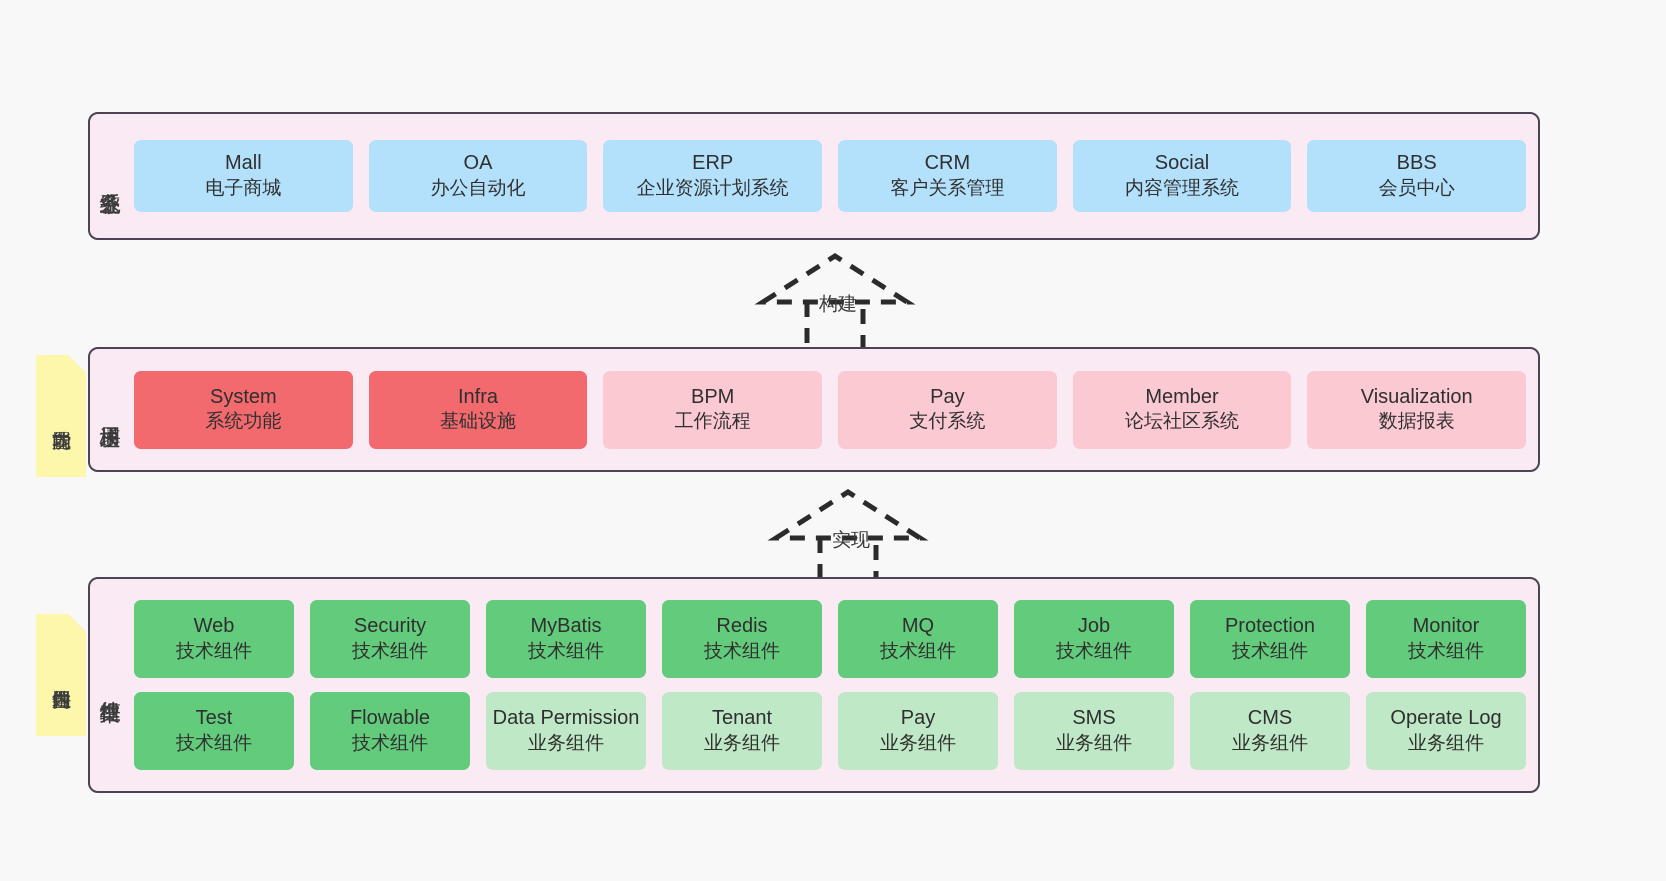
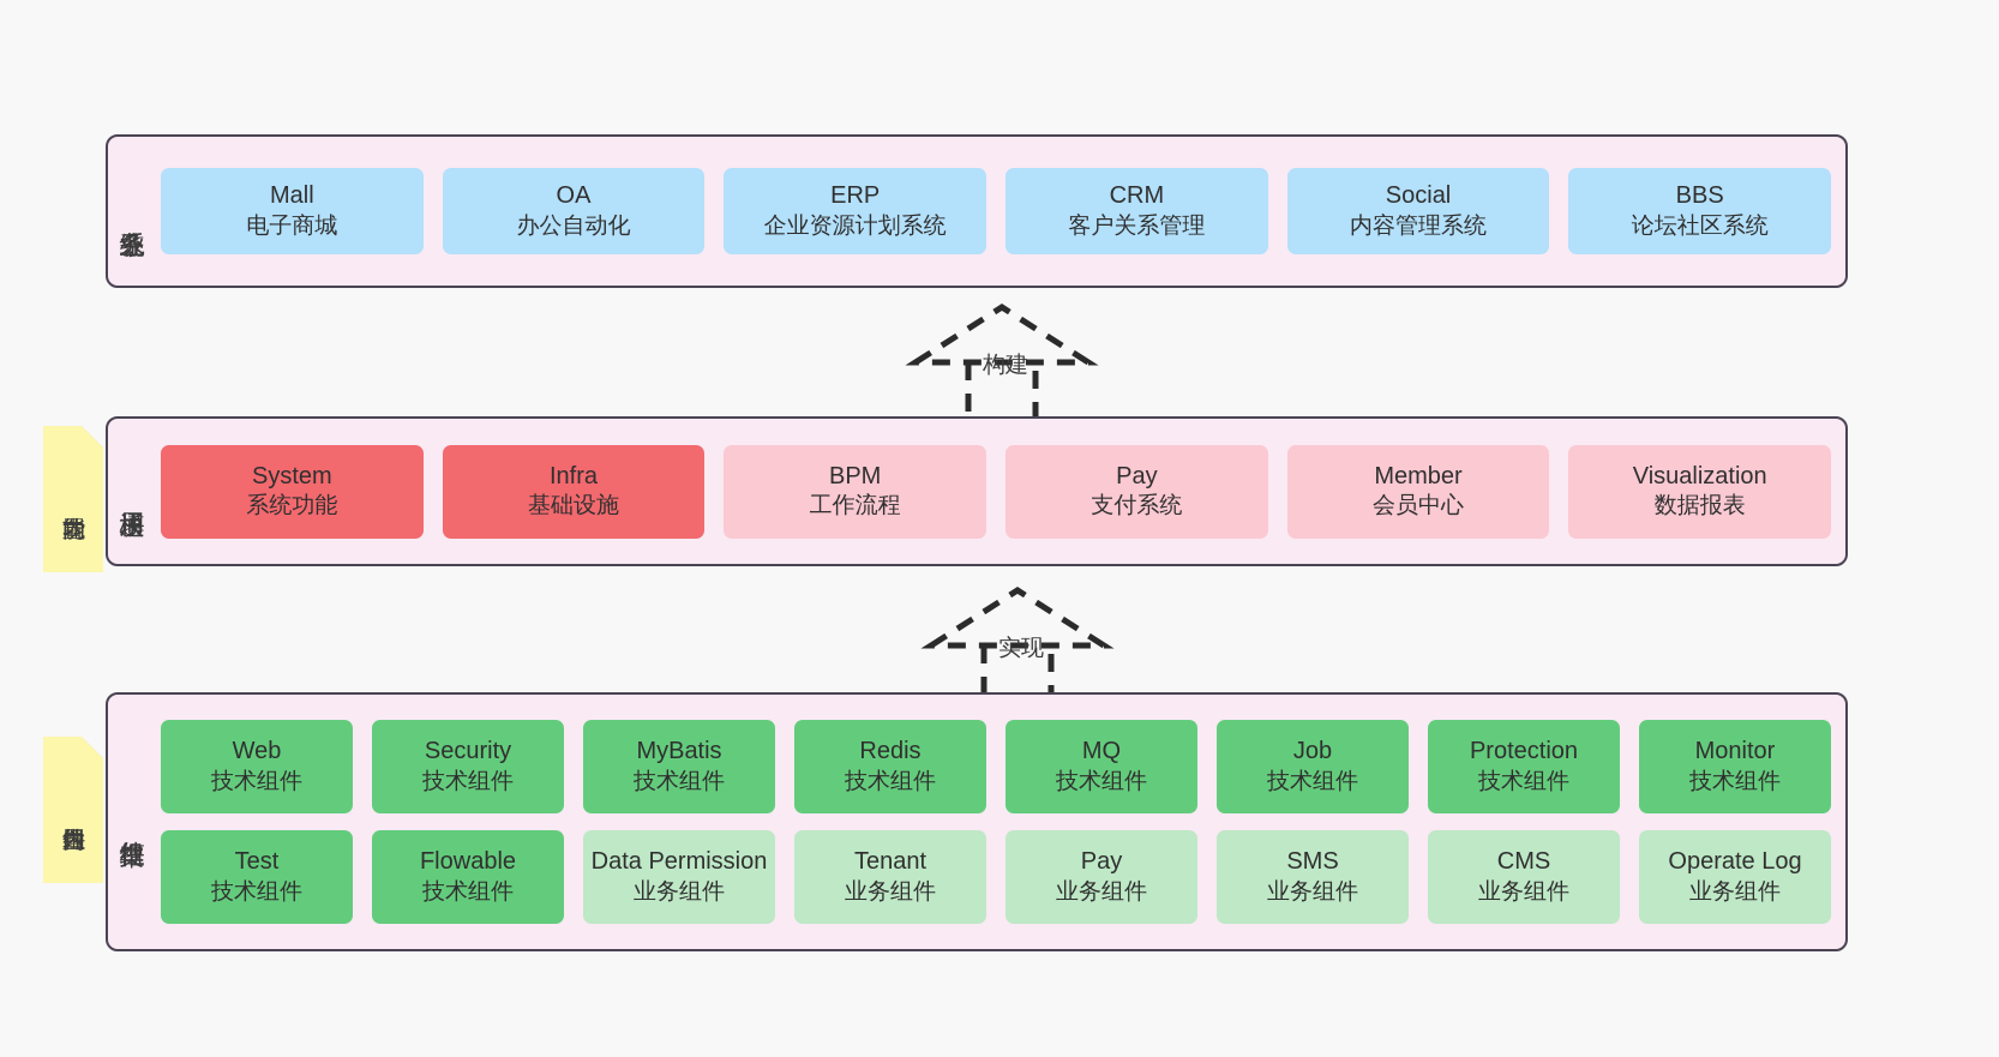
  Mall
  电子商城
  OA
  办公自动化
  ERP
  企业资源计划系统
  CRM
  客户关系管理
  Social
  内容管理系统
  BBS
- 会员中心
+ 论坛社区系统
  构建
  System
  系统功能
  Infra
  基础设施
  BPM
  工作流程
  Pay
  支付系统
  Member
- 论坛社区系统
+ 会员中心
  Visualization
  数据报表
  实现
  Web
  技术组件
  Security
  技术组件
  MyBatis
  技术组件
  Redis
  技术组件
  MQ
  技术组件
  Job
  技术组件
  Protection
  技术组件
  Monitor
  技术组件
  Test
  技术组件
  Flowable
  技术组件
  Data Permission
  业务组件
  Tenant
  业务组件
  Pay
  业务组件
  SMS
  业务组件
  CMS
  业务组件
  Operate Log
  业务组件
